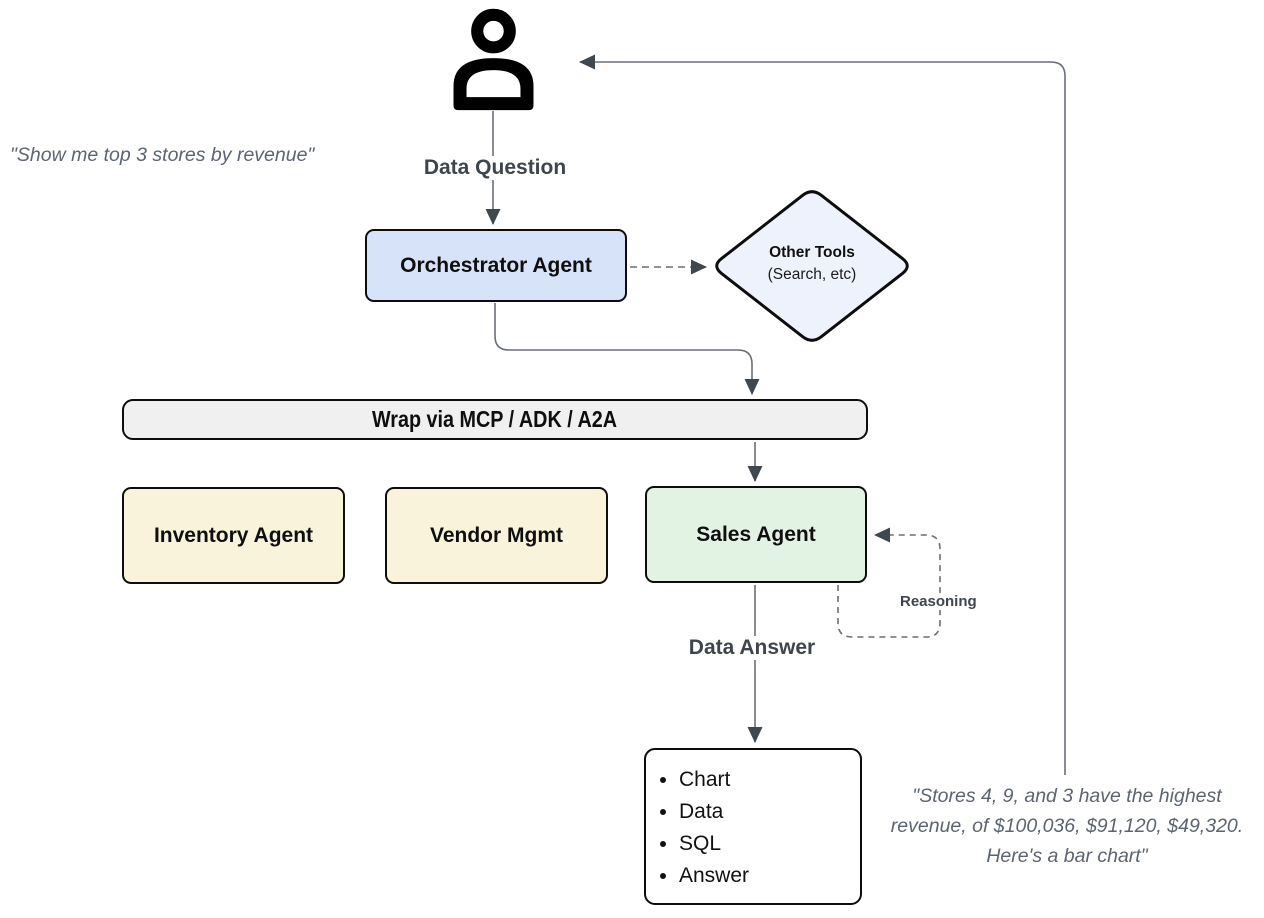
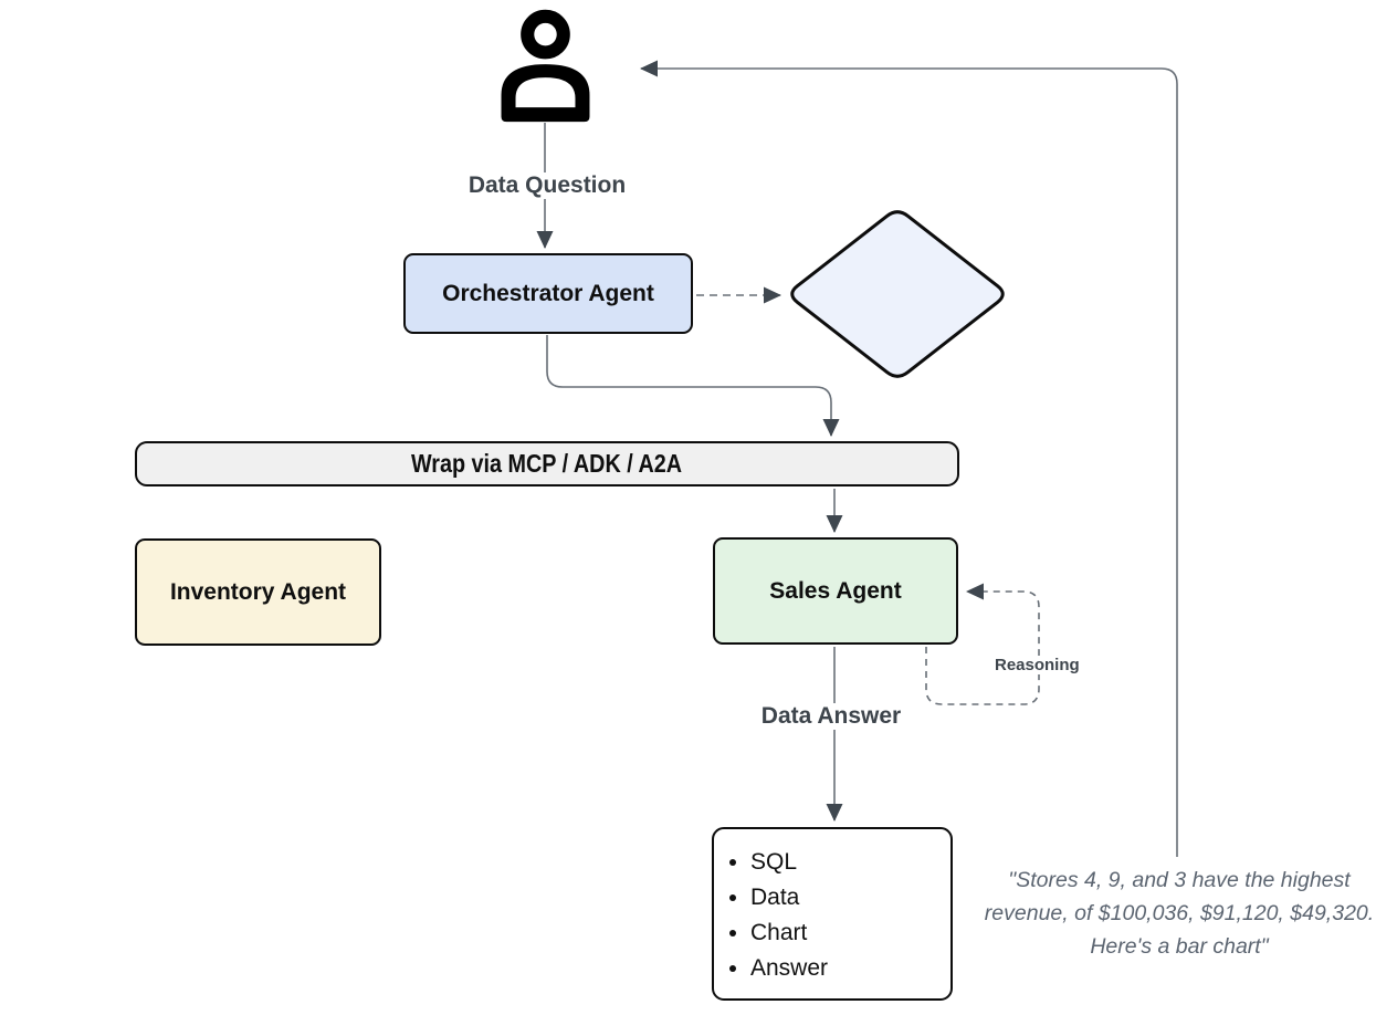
- "Show me top 3 stores by revenue"
  "Stores 4, 9, and 3 have the highest revenue, of $100,036, $91,120, $49,320. Here's a bar chart"
  Data Question
  Data Answer
  Reasoning
  Orchestrator Agent
- Other Tools
- (Search, etc)
  Wrap via MCP / ADK / A2A
  Inventory Agent
- Vendor Mgmt
  Sales Agent
- Chart
+ SQL
  Data
- SQL
+ Chart
  Answer
